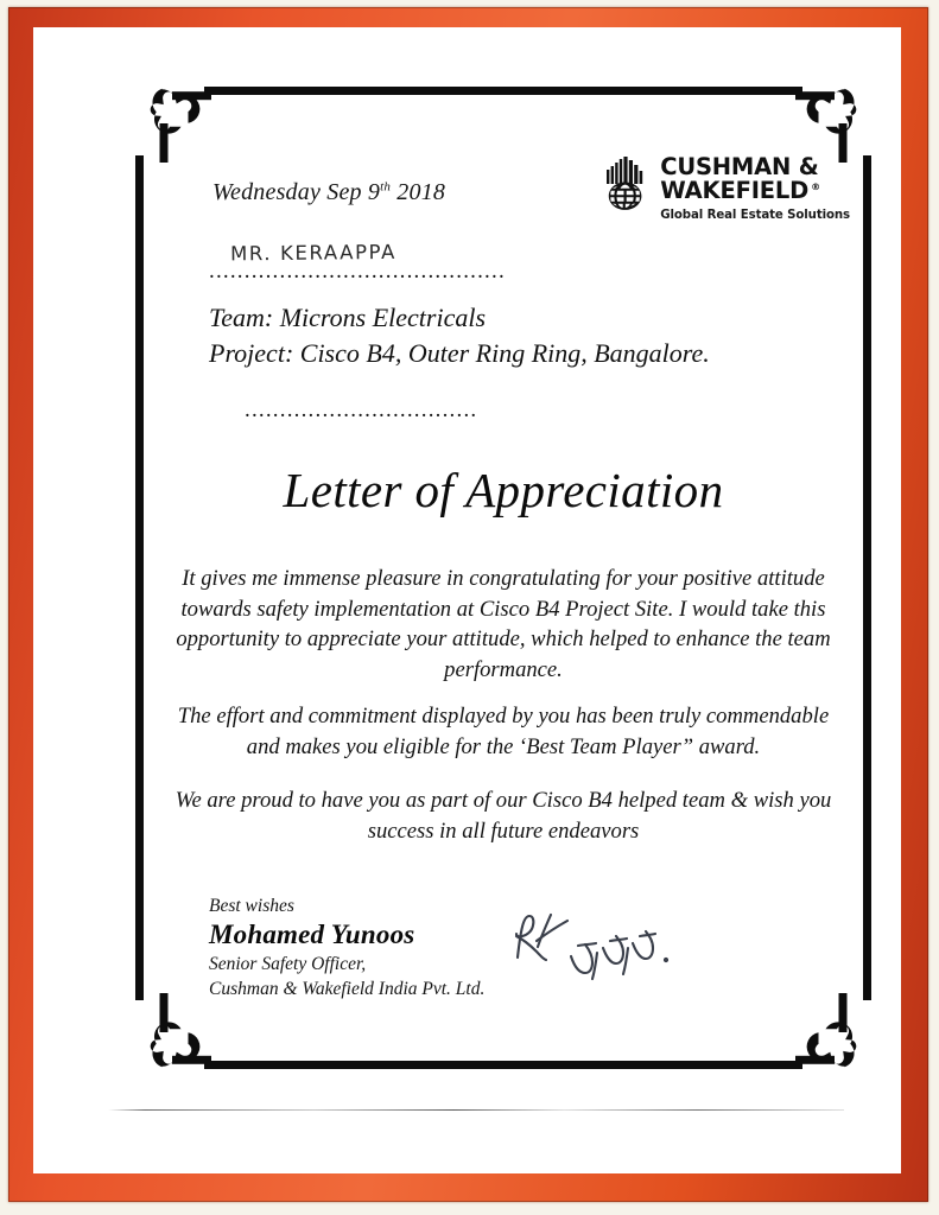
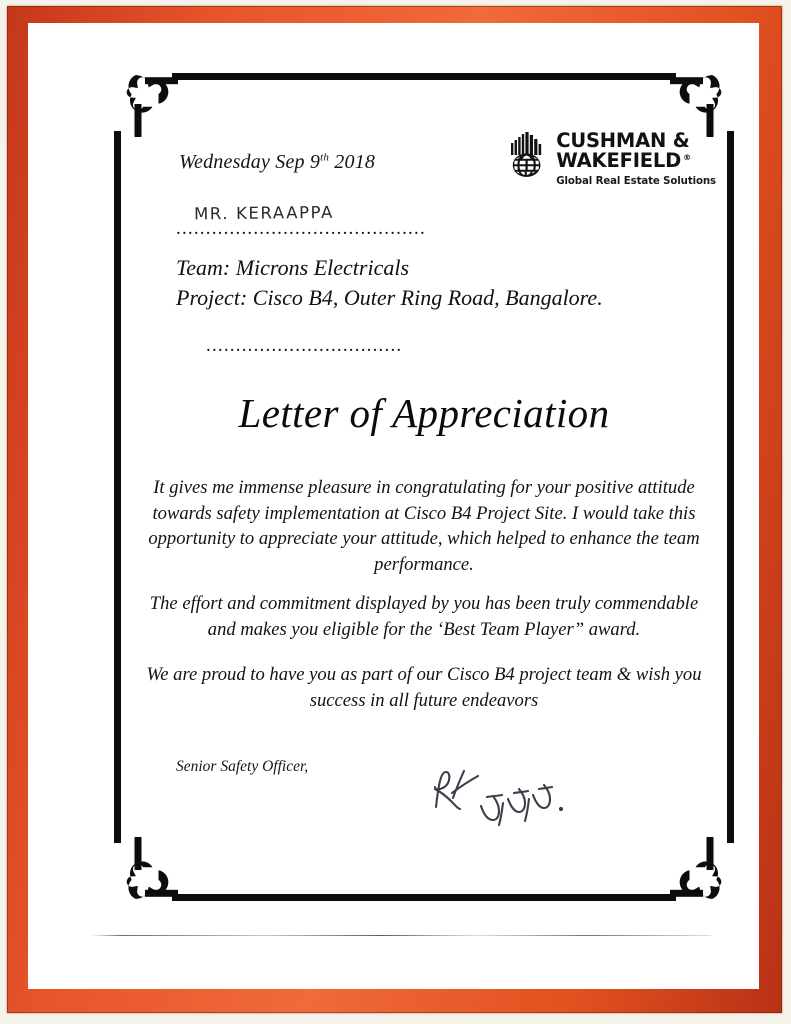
  Wednesday Sep 9th 2018
  CUSHMAN &
  WAKEFIELD ®
  Global Real Estate Solutions
  MR. KERAAPPA
  ..........................................
  Team: Microns Electricals
- Project: Cisco B4, Outer Ring Ring, Bangalore.
+ Project: Cisco B4, Outer Ring Road, Bangalore.
  .................................
  Letter of Appreciation
  It gives me immense pleasure in congratulating for your positive attitude towards safety implementation at Cisco B4 Project Site. I would take this opportunity to appreciate your attitude, which helped to enhance the team performance.
  The effort and commitment displayed by you has been truly commendable and makes you eligible for the ‘Best Team Player” award.
- We are proud to have you as part of our Cisco B4 helped team & wish you success in all future endeavors
+ We are proud to have you as part of our Cisco B4 project team & wish you success in all future endeavors
- Best wishes
- Mohamed Yunoos
  Senior Safety Officer,
- Cushman & Wakefield India Pvt. Ltd.
